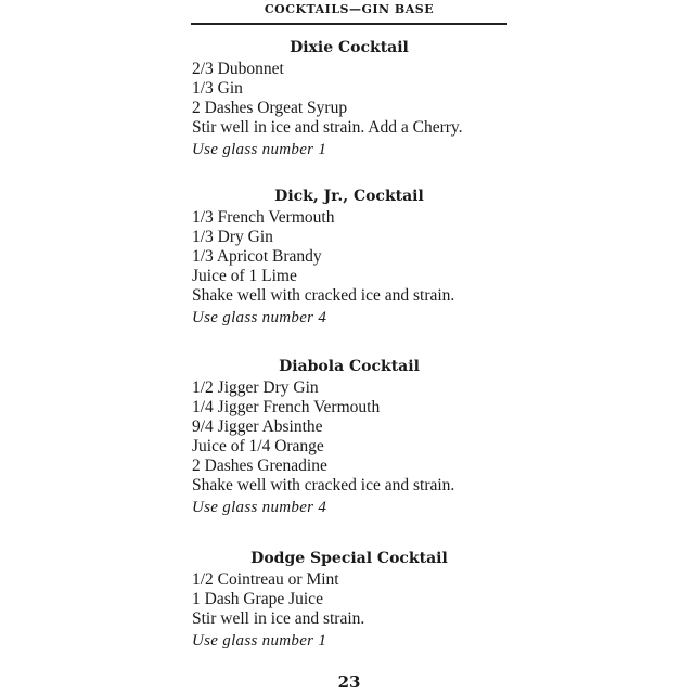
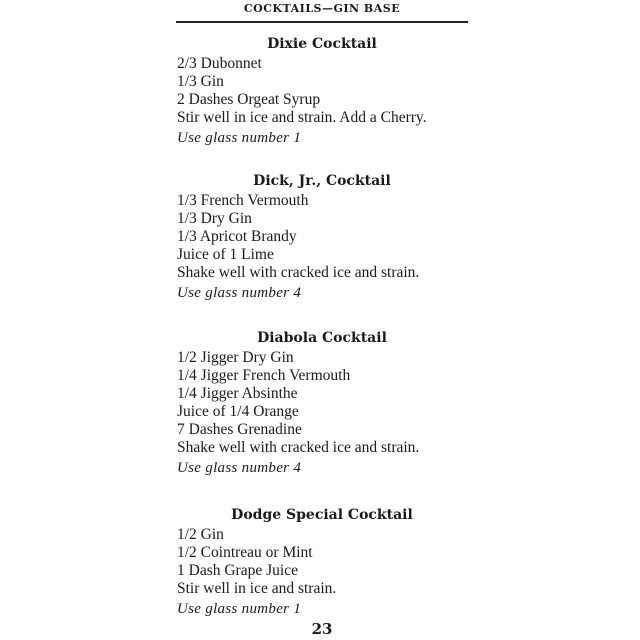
  COCKTAILS—GIN BASE
  Dixie Cocktail
  2/3 Dubonnet
  1/3 Gin
  2 Dashes Orgeat Syrup
  Stir well in ice and strain. Add a Cherry.
  Use glass number 1
  Dick, Jr., Cocktail
  1/3 French Vermouth
  1/3 Dry Gin
  1/3 Apricot Brandy
  Juice of 1 Lime
  Shake well with cracked ice and strain.
  Use glass number 4
  Diabola Cocktail
  1/2 Jigger Dry Gin
  1/4 Jigger French Vermouth
- 9/4 Jigger Absinthe
+ 1/4 Jigger Absinthe
  Juice of 1/4 Orange
- 2 Dashes Grenadine
+ 7 Dashes Grenadine
  Shake well with cracked ice and strain.
  Use glass number 4
  Dodge Special Cocktail
+ 1/2 Gin
  1/2 Cointreau or Mint
  1 Dash Grape Juice
  Stir well in ice and strain.
  Use glass number 1
  23
